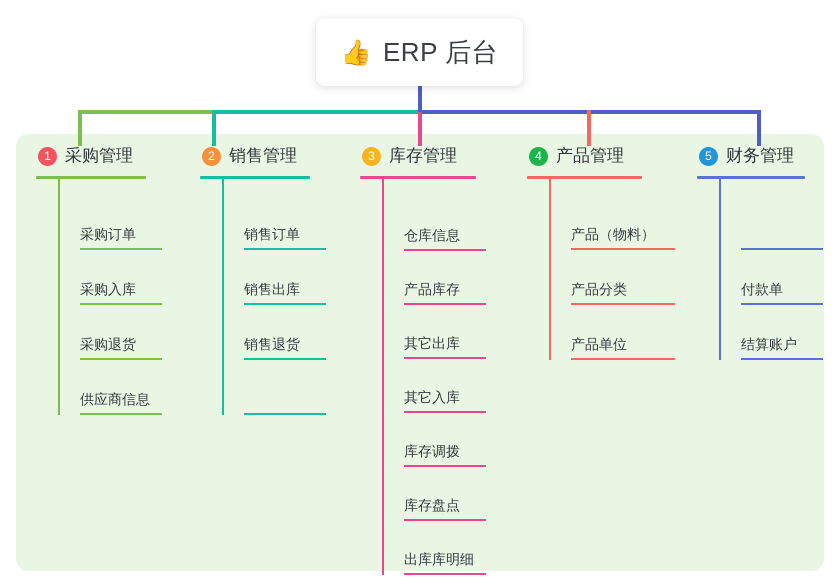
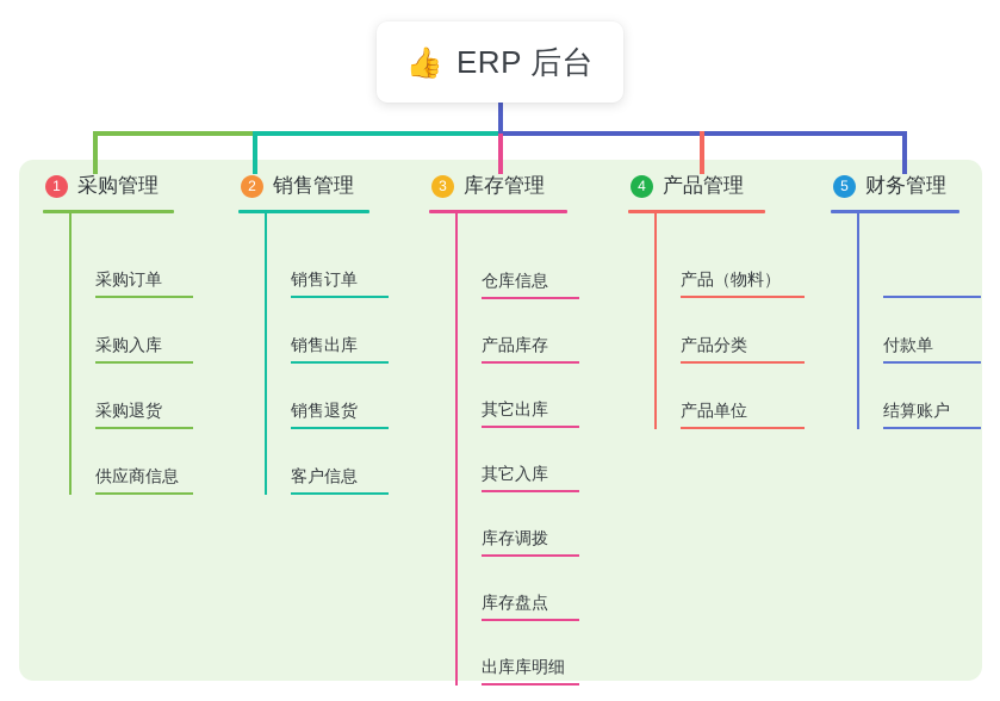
  👍
  ERP 后台
  1
  采购管理
  采购订单
  采购入库
  采购退货
  供应商信息
  2
  销售管理
  销售订单
  销售出库
  销售退货
+ 客户信息
  3
  库存管理
  仓库信息
  产品库存
  其它出库
  其它入库
  库存调拨
  库存盘点
  出库库明细
  4
  产品管理
  产品（物料）
  产品分类
  产品单位
  5
  财务管理
  付款单
  结算账户
